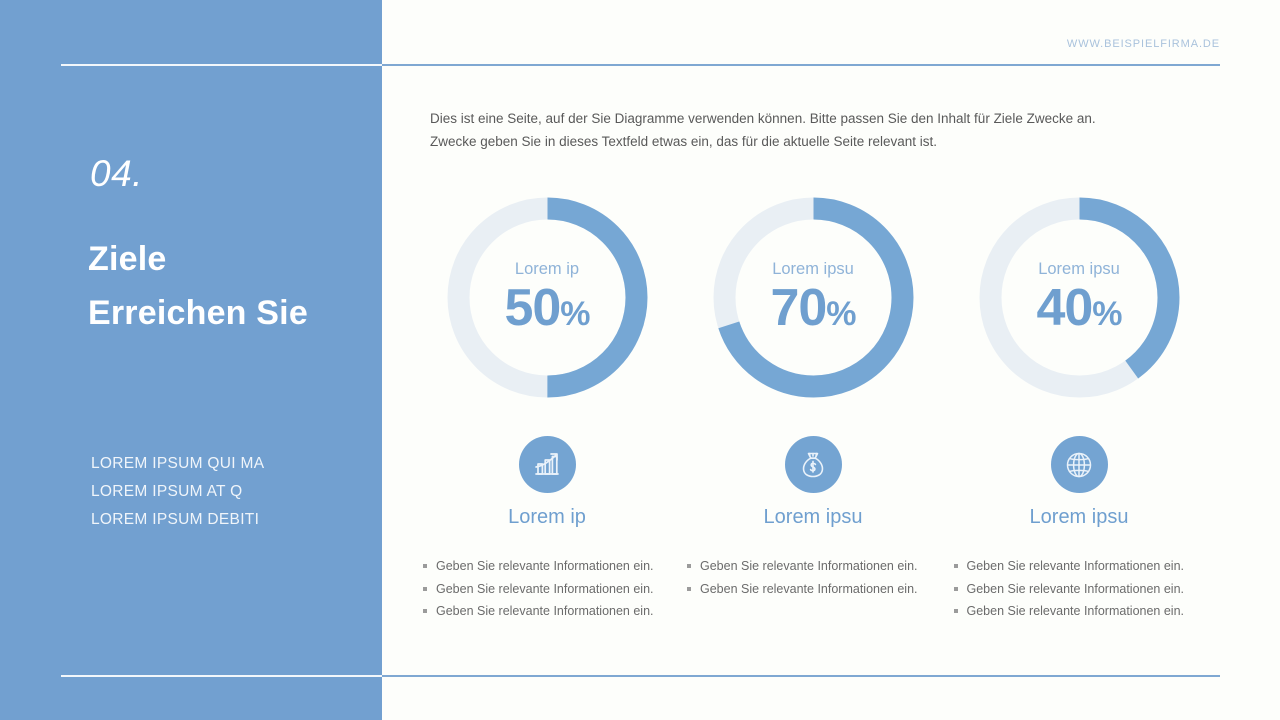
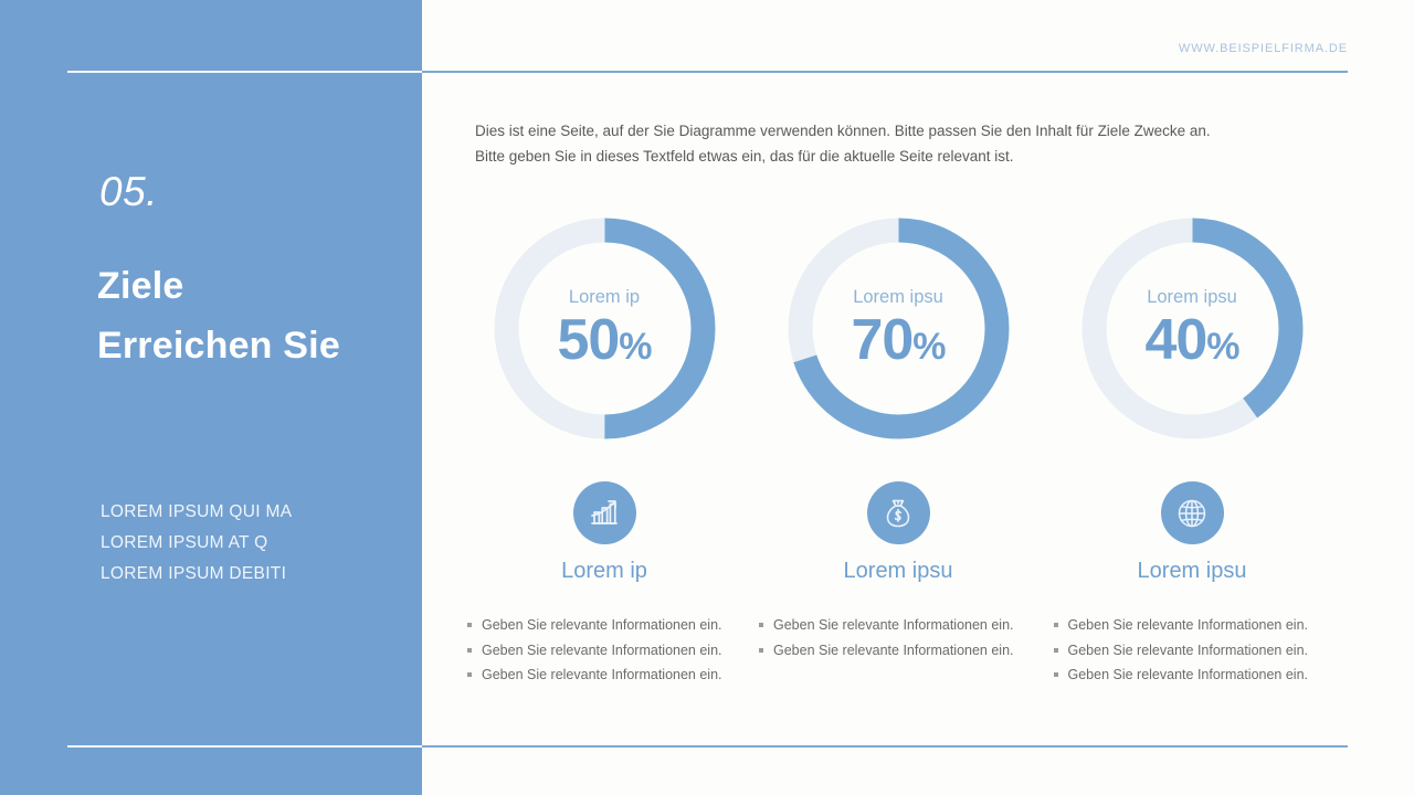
- 04.
+ 05.
  Ziele
  Erreichen Sie
  LOREM IPSUM QUI MA
  LOREM IPSUM AT Q
  LOREM IPSUM DEBITI
  WWW.BEISPIELFIRMA.DE
  Dies ist eine Seite, auf der Sie Diagramme verwenden können. Bitte passen Sie den Inhalt für Ziele Zwecke an.
- Zwecke geben Sie in dieses Textfeld etwas ein, das für die aktuelle Seite relevant ist.
+ Bitte geben Sie in dieses Textfeld etwas ein, das für die aktuelle Seite relevant ist.
  Lorem ip
  50%
  Lorem ip
  Geben Sie relevante Informationen ein.
  Geben Sie relevante Informationen ein.
  Geben Sie relevante Informationen ein.
  Lorem ipsu
  70%
  Lorem ipsu
  Geben Sie relevante Informationen ein.
  Geben Sie relevante Informationen ein.
  Lorem ipsu
  40%
  Lorem ipsu
  Geben Sie relevante Informationen ein.
  Geben Sie relevante Informationen ein.
  Geben Sie relevante Informationen ein.
